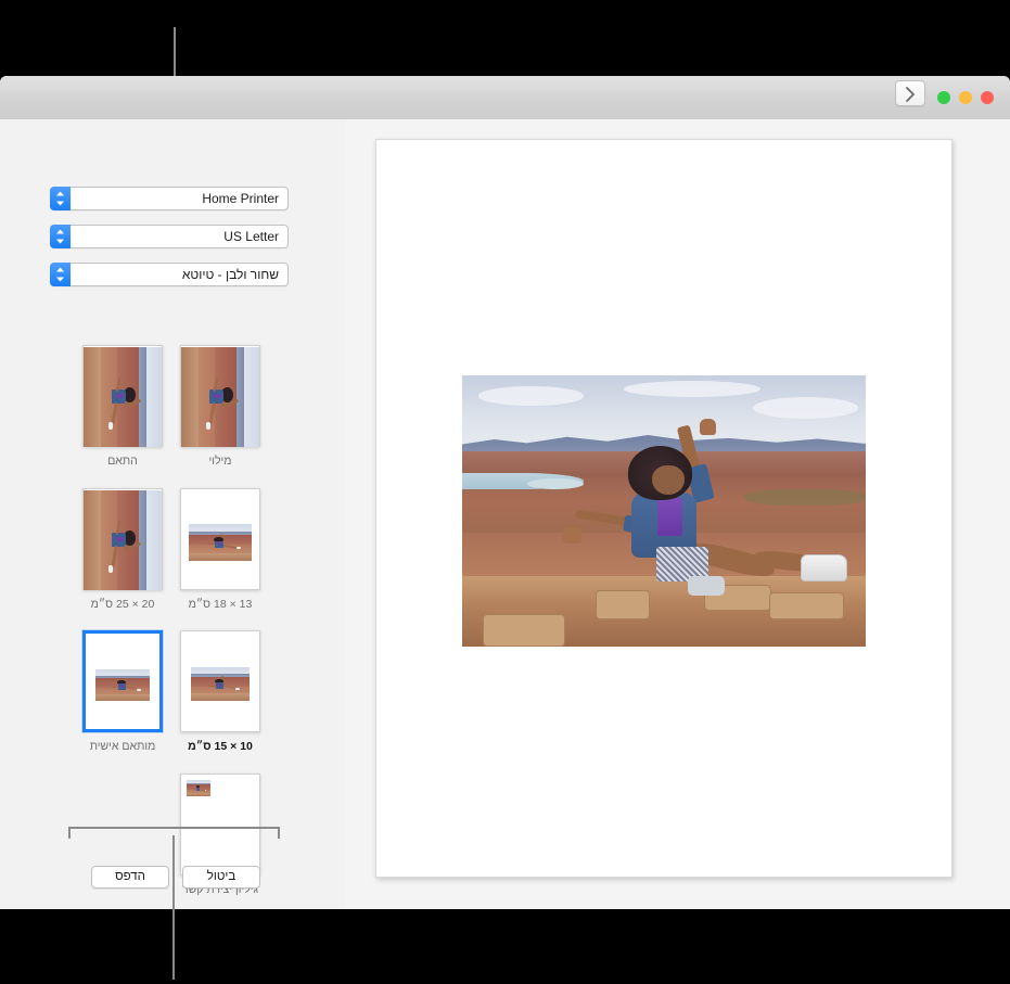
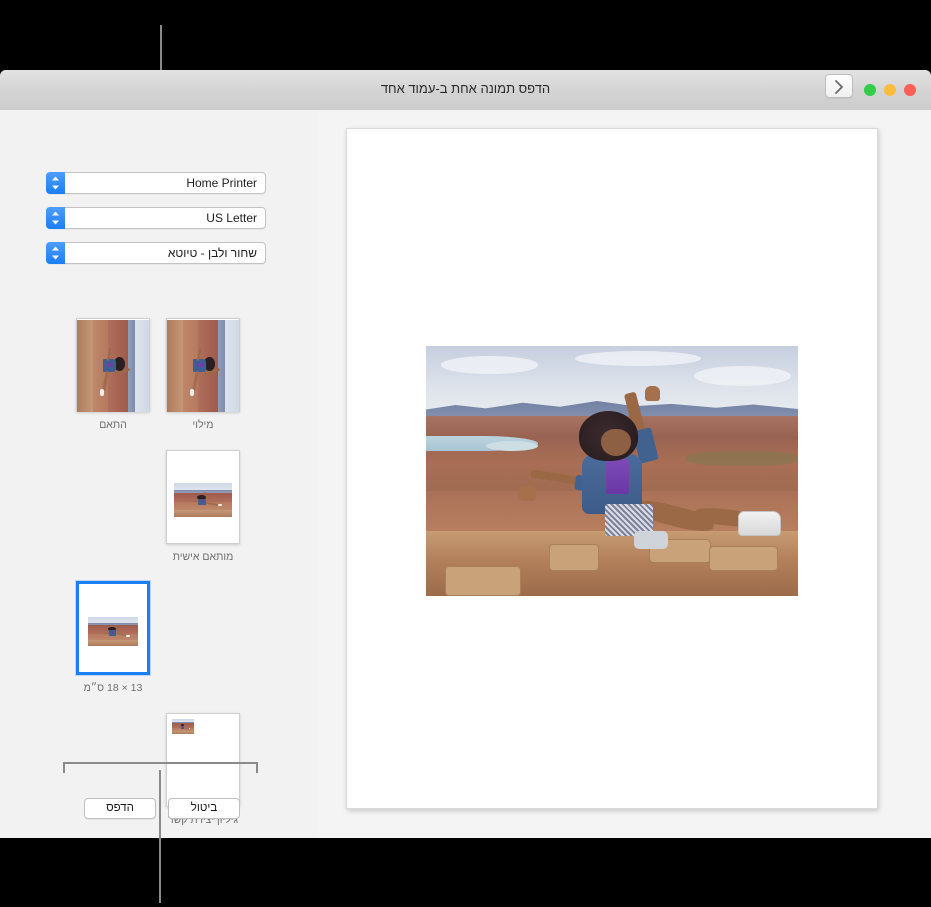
+ הדפס תמונה אחת ב-עמוד אחד
  Home Printer
  US Letter
  שחור ולבן - טיוטא
  מילוי
  התאם
- 13 × 18 ס״מ
+ מותאם אישית
- 20 × 25 ס״מ
- 10 × 15 ס״מ
- מותאם אישית
+ 13 × 18 ס״מ
  גיליון יצירת קשר
  הדפס
  ביטול
